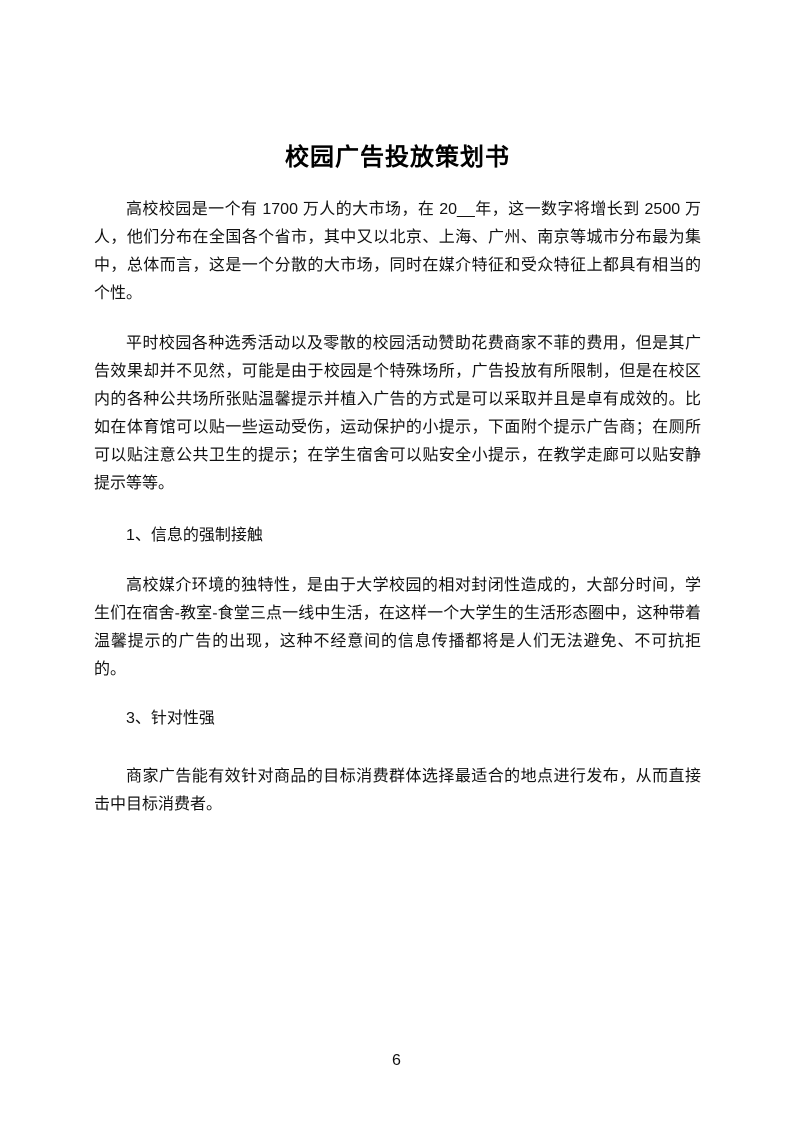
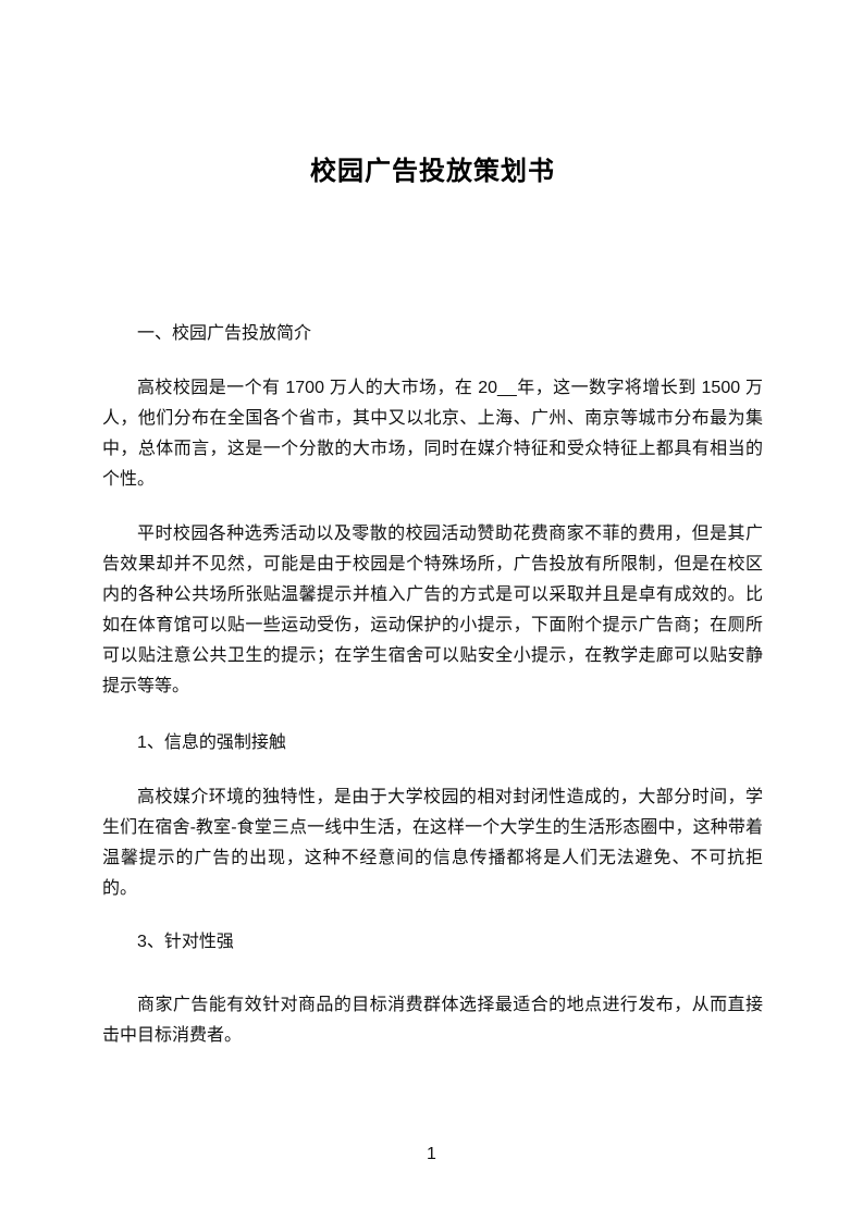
  校园广告投放策划书
+ 一、校园广告投放简介
- 高校校园是一个有 1700 万人的大市场，在 20__年，这一数字将增长到 2500 万人，他们分布在全国各个省市，其中又以北京、上海、广州、南京等城市分布最为集中，总体而言，这是一个分散的大市场，同时在媒介特征和受众特征上都具有相当的个性。
+ 高校校园是一个有 1700 万人的大市场，在 20__年，这一数字将增长到 1500 万人，他们分布在全国各个省市，其中又以北京、上海、广州、南京等城市分布最为集中，总体而言，这是一个分散的大市场，同时在媒介特征和受众特征上都具有相当的个性。
  平时校园各种选秀活动以及零散的校园活动赞助花费商家不菲的费用，但是其广告效果却并不见然，可能是由于校园是个特殊场所，广告投放有所限制，但是在校区内的各种公共场所张贴温馨提示并植入广告的方式是可以采取并且是卓有成效的。比如在体育馆可以贴一些运动受伤，运动保护的小提示，下面附个提示广告商；在厕所可以贴注意公共卫生的提示；在学生宿舍可以贴安全小提示，在教学走廊可以贴安静提示等等。
  1、信息的强制接触
  高校媒介环境的独特性，是由于大学校园的相对封闭性造成的，大部分时间，学生们在宿舍-教室-食堂三点一线中生活，在这样一个大学生的生活形态圈中，这种带着温馨提示的广告的出现，这种不经意间的信息传播都将是人们无法避免、不可抗拒的。
  3、针对性强
  商家广告能有效针对商品的目标消费群体选择最适合的地点进行发布，从而直接击中目标消费者。
- 6
+ 1
